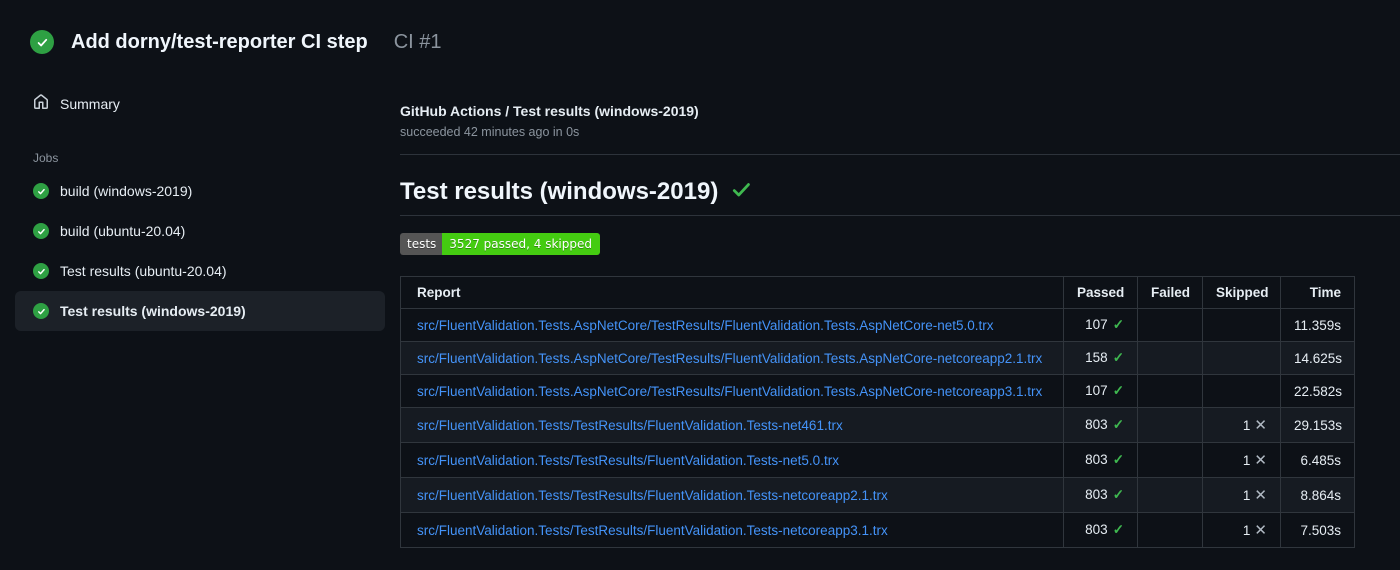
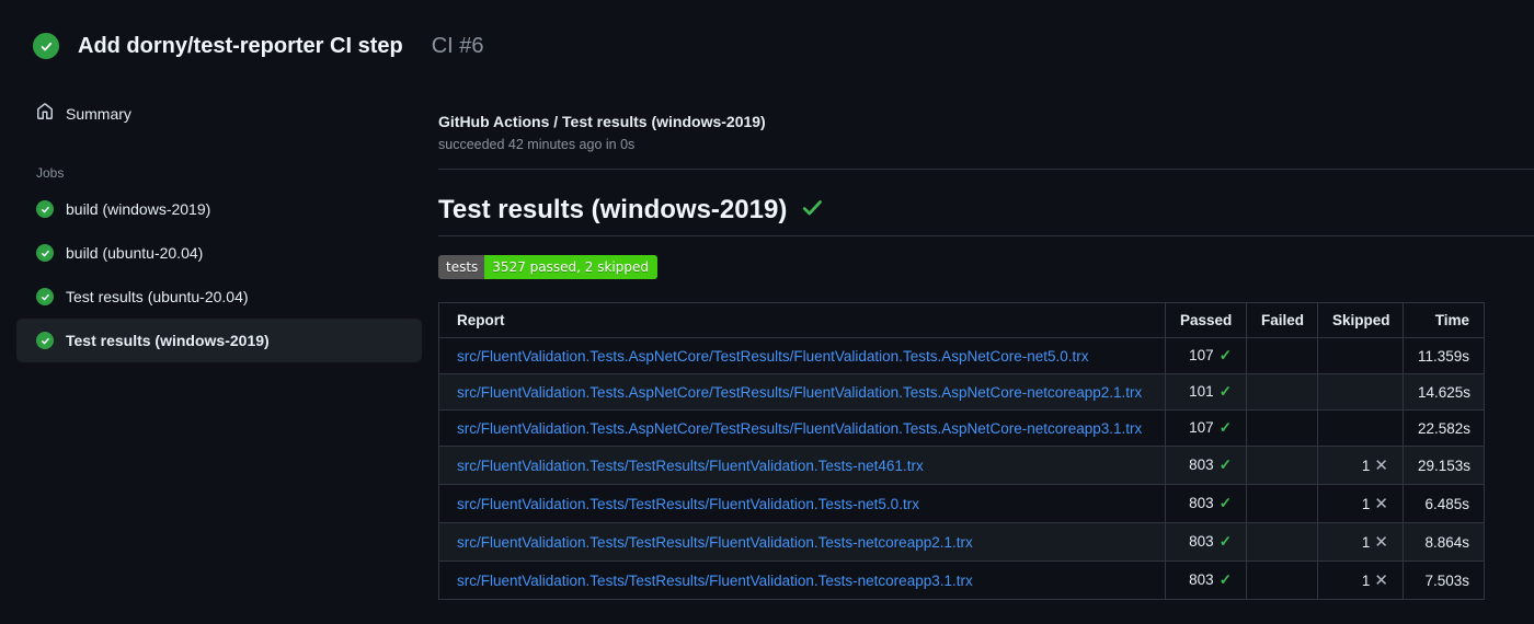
  Add dorny/test-reporter CI step
- CI #1
+ CI #6
  Summary
  Jobs
  build (windows-2019)
  build (ubuntu-20.04)
  Test results (ubuntu-20.04)
  Test results (windows-2019)
  GitHub Actions / Test results (windows-2019)
  succeeded 42 minutes ago in 0s
  Test results (windows-2019)
  tests
- 3527 passed, 4 skipped
+ 3527 passed, 2 skipped
  Report	Passed	Failed	Skipped	Time
  src/FluentValidation.Tests.AspNetCore/TestResults/FluentValidation.Tests.AspNetCore-net5.0.trx	107 ✓			11.359s
- src/FluentValidation.Tests.AspNetCore/TestResults/FluentValidation.Tests.AspNetCore-netcoreapp2.1.trx	158 ✓			14.625s
+ src/FluentValidation.Tests.AspNetCore/TestResults/FluentValidation.Tests.AspNetCore-netcoreapp2.1.trx	101 ✓			14.625s
  src/FluentValidation.Tests.AspNetCore/TestResults/FluentValidation.Tests.AspNetCore-netcoreapp3.1.trx	107 ✓			22.582s
  src/FluentValidation.Tests/TestResults/FluentValidation.Tests-net461.trx	803 ✓		1 ✕	29.153s
  src/FluentValidation.Tests/TestResults/FluentValidation.Tests-net5.0.trx	803 ✓		1 ✕	6.485s
  src/FluentValidation.Tests/TestResults/FluentValidation.Tests-netcoreapp2.1.trx	803 ✓		1 ✕	8.864s
  src/FluentValidation.Tests/TestResults/FluentValidation.Tests-netcoreapp3.1.trx	803 ✓		1 ✕	7.503s
